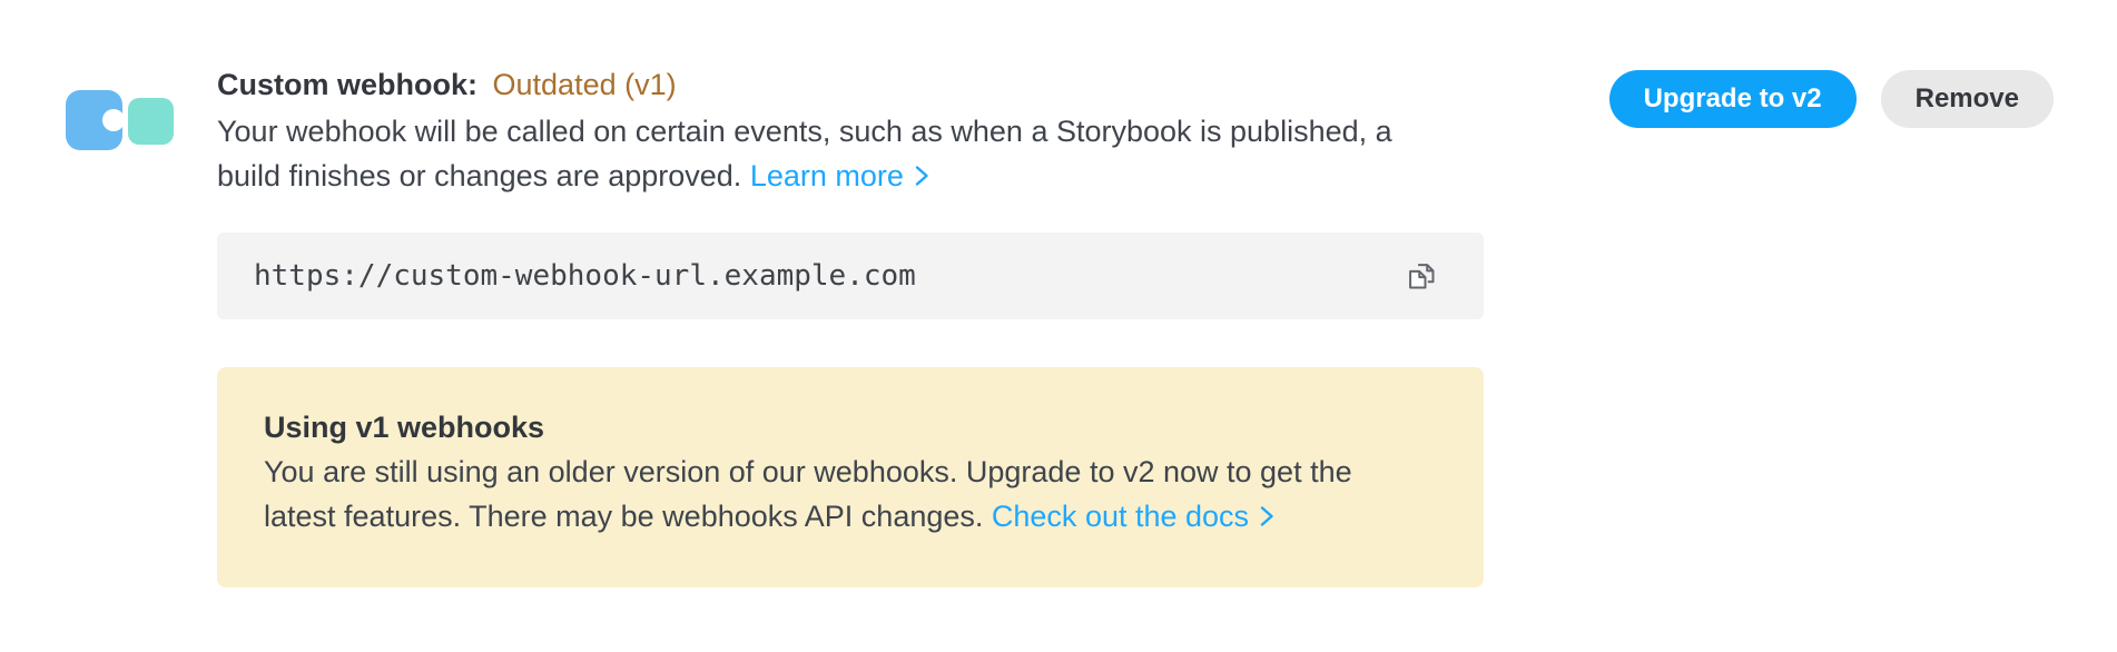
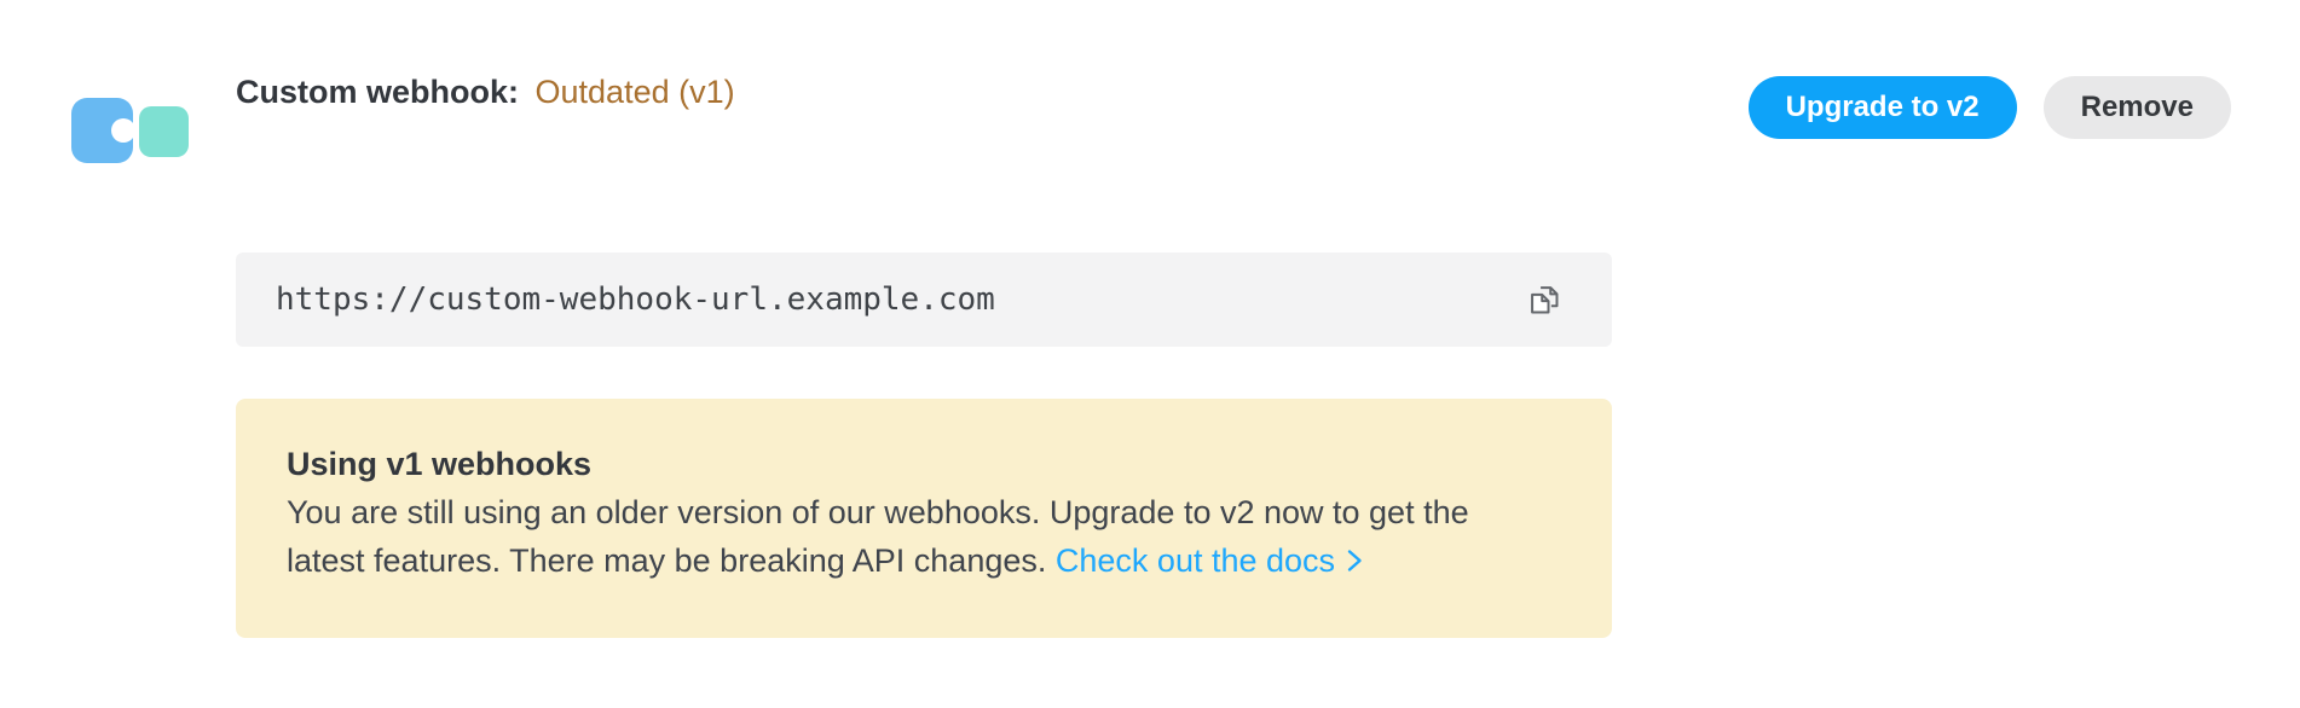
  Custom webhook: Outdated (v1)
- Your webhook will be called on certain events, such as when a Storybook is published, a
- build finishes or changes are approved. Learn more
  https://custom-webhook-url.example.com
  Using v1 webhooks
  You are still using an older version of our webhooks. Upgrade to v2 now to get the
- latest features. There may be webhooks API changes. Check out the docs
+ latest features. There may be breaking API changes. Check out the docs
  Upgrade to v2
  Remove
